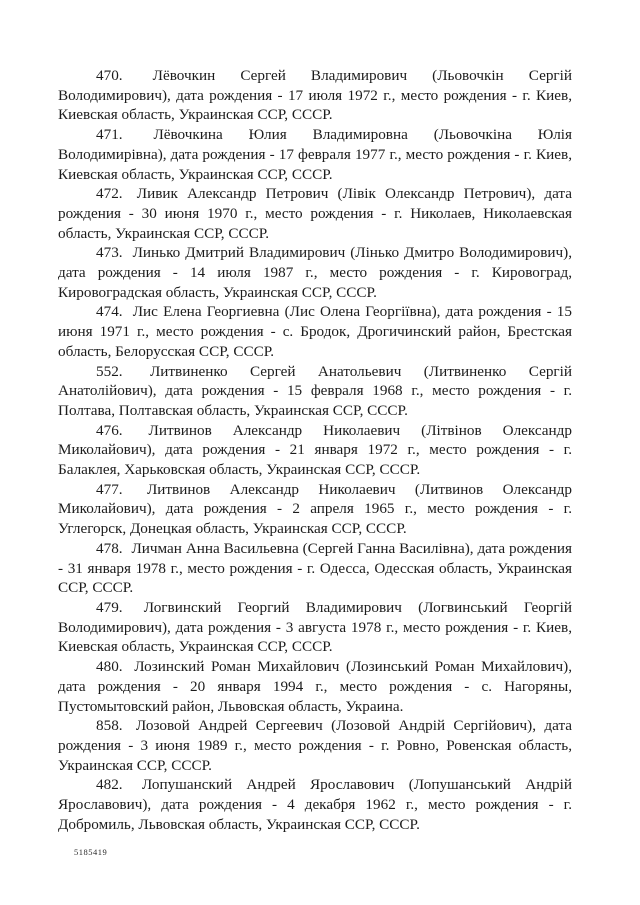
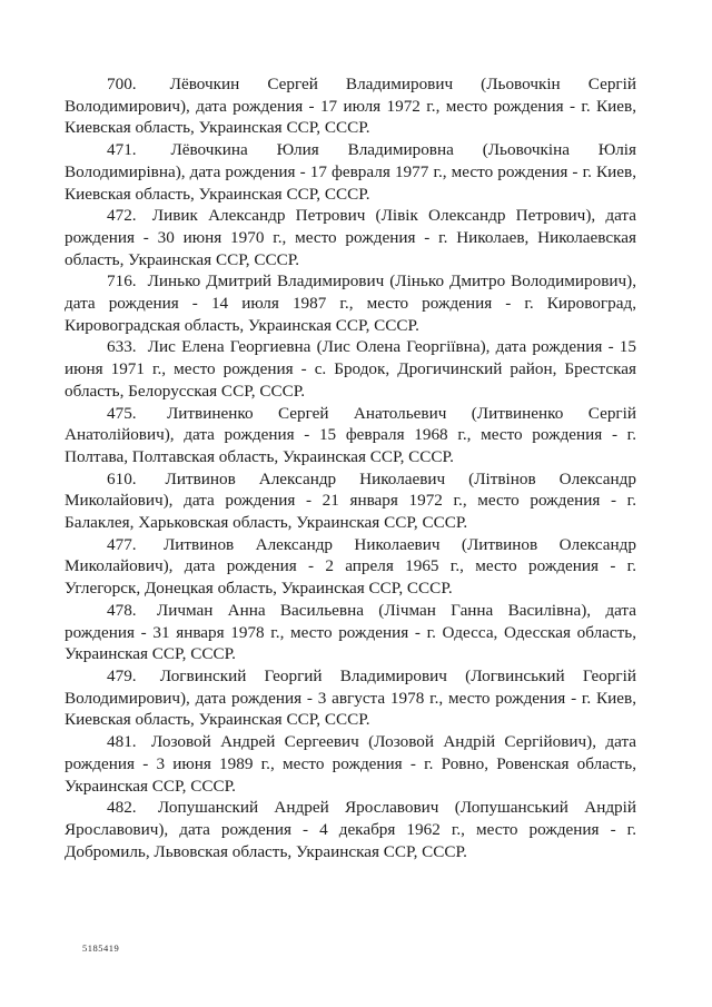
- 470. Лёвочкин Сергей Владимирович (Льовочкін Сергій Володимирович), дата рождения - 17 июля 1972 г., место рождения - г. Киев, Киевская область, Украинская ССР, СССР.
+ 700. Лёвочкин Сергей Владимирович (Льовочкін Сергій Володимирович), дата рождения - 17 июля 1972 г., место рождения - г. Киев, Киевская область, Украинская ССР, СССР.
  471. Лёвочкина Юлия Владимировна (Льовочкіна Юлія Володимирівна), дата рождения - 17 февраля 1977 г., место рождения - г. Киев, Киевская область, Украинская ССР, СССР.
  472. Ливик Александр Петрович (Лівік Олександр Петрович), дата рождения - 30 июня 1970 г., место рождения - г. Николаев, Николаевская область, Украинская ССР, СССР.
- 473. Линько Дмитрий Владимирович (Лінько Дмитро Володимирович), дата рождения - 14 июля 1987 г., место рождения - г. Кировоград, Кировоградская область, Украинская ССР, СССР.
+ 716. Линько Дмитрий Владимирович (Лінько Дмитро Володимирович), дата рождения - 14 июля 1987 г., место рождения - г. Кировоград, Кировоградская область, Украинская ССР, СССР.
- 474. Лис Елена Георгиевна (Лис Олена Георгіївна), дата рождения - 15 июня 1971 г., место рождения - с. Бродок, Дрогичинский район, Брестская область, Белорусская ССР, СССР.
+ 633. Лис Елена Георгиевна (Лис Олена Георгіївна), дата рождения - 15 июня 1971 г., место рождения - с. Бродок, Дрогичинский район, Брестская область, Белорусская ССР, СССР.
- 552. Литвиненко Сергей Анатольевич (Литвиненко Сергій Анатолійович), дата рождения - 15 февраля 1968 г., место рождения - г. Полтава, Полтавская область, Украинская ССР, СССР.
+ 475. Литвиненко Сергей Анатольевич (Литвиненко Сергій Анатолійович), дата рождения - 15 февраля 1968 г., место рождения - г. Полтава, Полтавская область, Украинская ССР, СССР.
- 476. Литвинов Александр Николаевич (Літвінов Олександр Миколайович), дата рождения - 21 января 1972 г., место рождения - г. Балаклея, Харьковская область, Украинская ССР, СССР.
+ 610. Литвинов Александр Николаевич (Літвінов Олександр Миколайович), дата рождения - 21 января 1972 г., место рождения - г. Балаклея, Харьковская область, Украинская ССР, СССР.
  477. Литвинов Александр Николаевич (Литвинов Олександр Миколайович), дата рождения - 2 апреля 1965 г., место рождения - г. Углегорск, Донецкая область, Украинская ССР, СССР.
- 478. Личман Анна Васильевна (Сергей Ганна Василівна), дата рождения - 31 января 1978 г., место рождения - г. Одесса, Одесская область, Украинская ССР, СССР.
+ 478. Личман Анна Васильевна (Лічман Ганна Василівна), дата рождения - 31 января 1978 г., место рождения - г. Одесса, Одесская область, Украинская ССР, СССР.
  479. Логвинский Георгий Владимирович (Логвинський Георгій Володимирович), дата рождения - 3 августа 1978 г., место рождения - г. Киев, Киевская область, Украинская ССР, СССР.
- 480. Лозинский Роман Михайлович (Лозинський Роман Михайлович), дата рождения - 20 января 1994 г., место рождения - с. Нагоряны, Пустомытовский район, Львовская область, Украина.
- 858. Лозовой Андрей Сергеевич (Лозовой Андрій Сергійович), дата рождения - 3 июня 1989 г., место рождения - г. Ровно, Ровенская область, Украинская ССР, СССР.
+ 481. Лозовой Андрей Сергеевич (Лозовой Андрій Сергійович), дата рождения - 3 июня 1989 г., место рождения - г. Ровно, Ровенская область, Украинская ССР, СССР.
  482. Лопушанский Андрей Ярославович (Лопушанський Андрій Ярославович), дата рождения - 4 декабря 1962 г., место рождения - г. Добромиль, Львовская область, Украинская ССР, СССР.
  5185419
